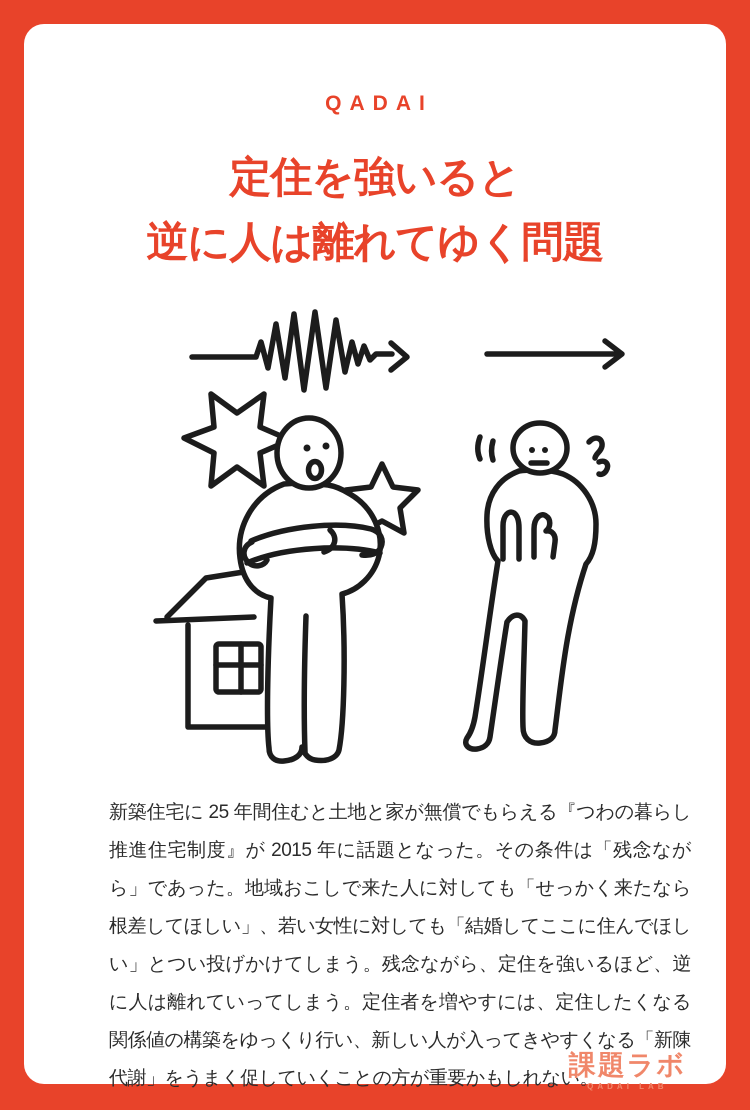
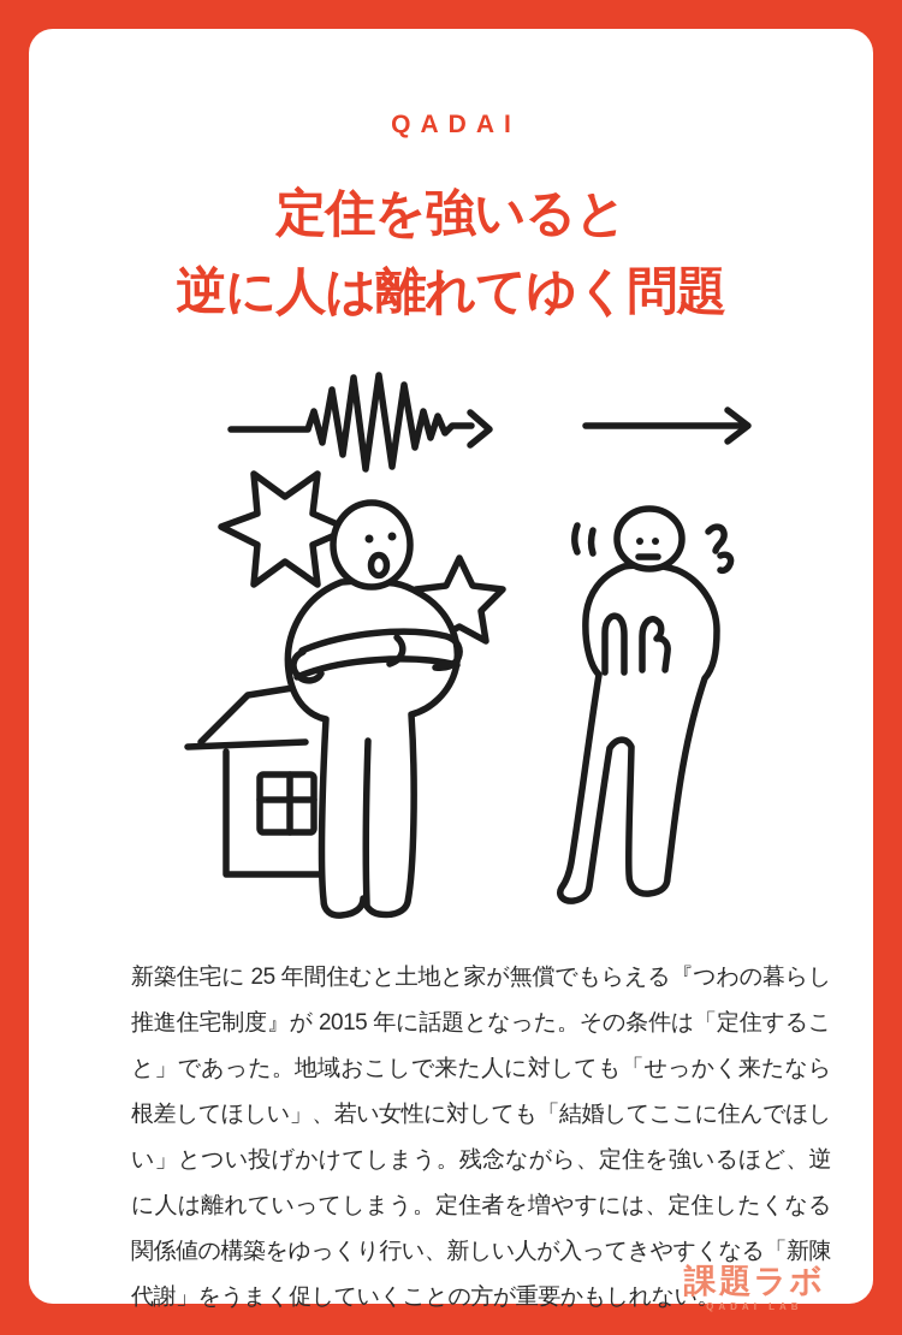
  QADAI
  定住を強いると
  逆に人は離れてゆく問題
- 新築住宅に 25 年間住むと土地と家が無償でもらえる『つわの暮らし推進住宅制度』が 2015 年に話題となった。その条件は「残念ながら」であった。地域おこしで来た人に対しても「せっかく来たなら根差してほしい」、若い女性に対しても「結婚してここに住んでほしい」とつい投げかけてしまう。残念ながら、定住を強いるほど、逆に人は離れていってしまう。定住者を増やすには、定住したくなる関係値の構築をゆっくり行い、新しい人が入ってきやすくなる「新陳代謝」をうまく促していくことの方が重要かもしれない。
+ 新築住宅に 25 年間住むと土地と家が無償でもらえる『つわの暮らし推進住宅制度』が 2015 年に話題となった。その条件は「定住すること」であった。地域おこしで来た人に対しても「せっかく来たなら根差してほしい」、若い女性に対しても「結婚してここに住んでほしい」とつい投げかけてしまう。残念ながら、定住を強いるほど、逆に人は離れていってしまう。定住者を増やすには、定住したくなる関係値の構築をゆっくり行い、新しい人が入ってきやすくなる「新陳代謝」をうまく促していくことの方が重要かもしれない。
  課題ラボ
  QADAI LAB
